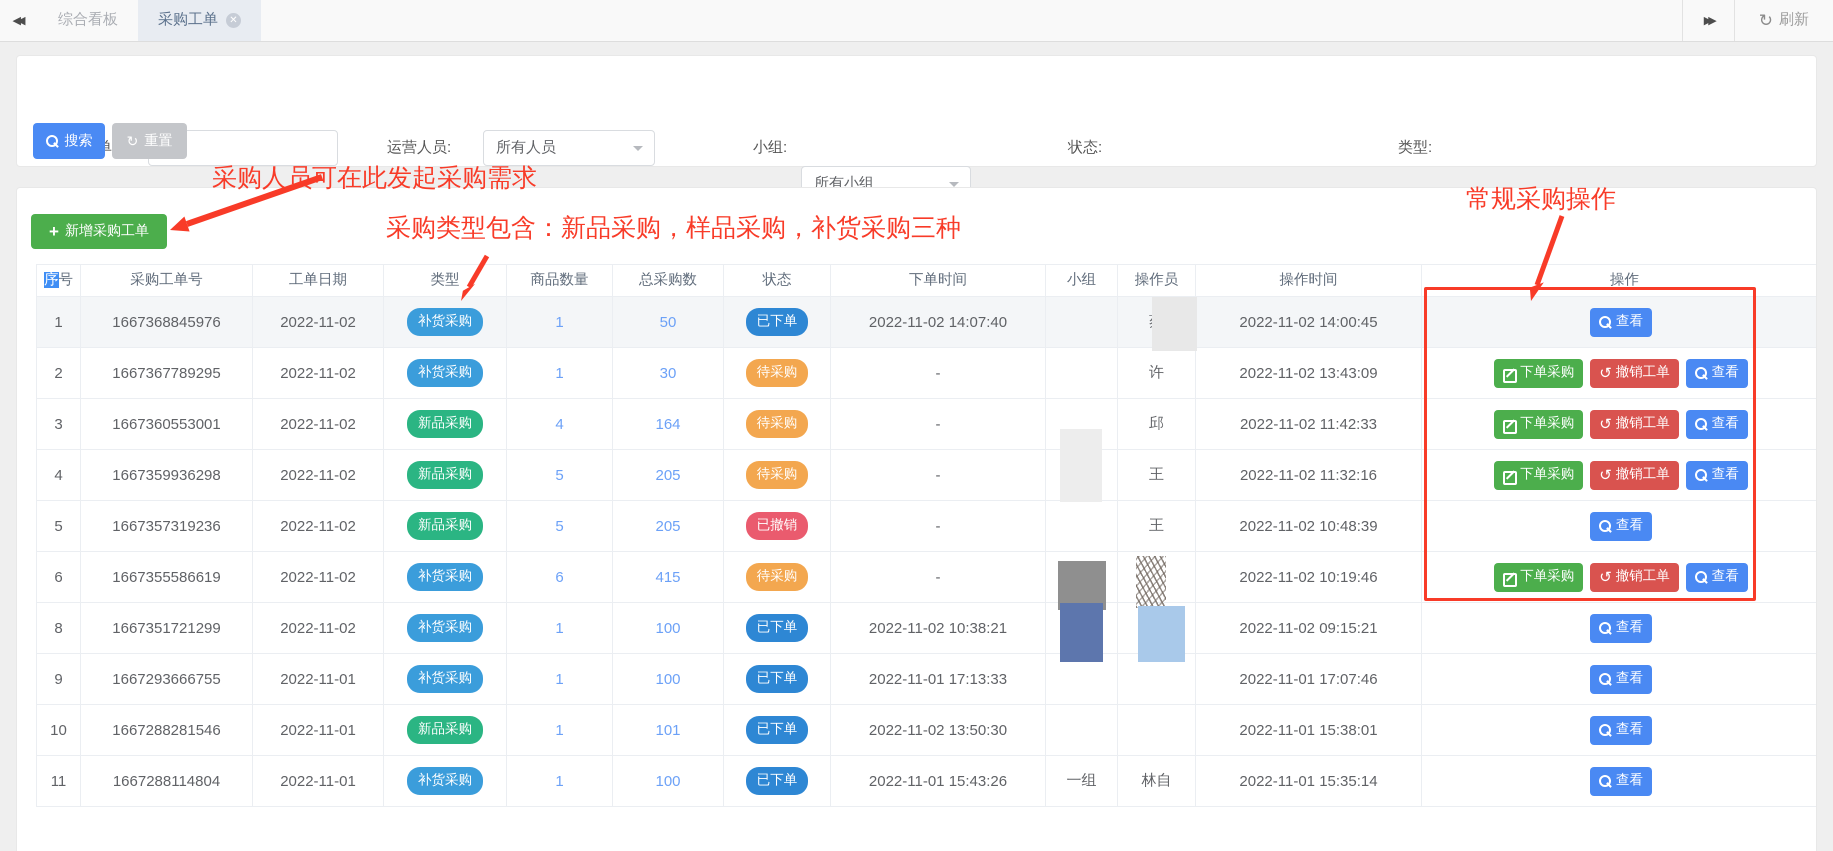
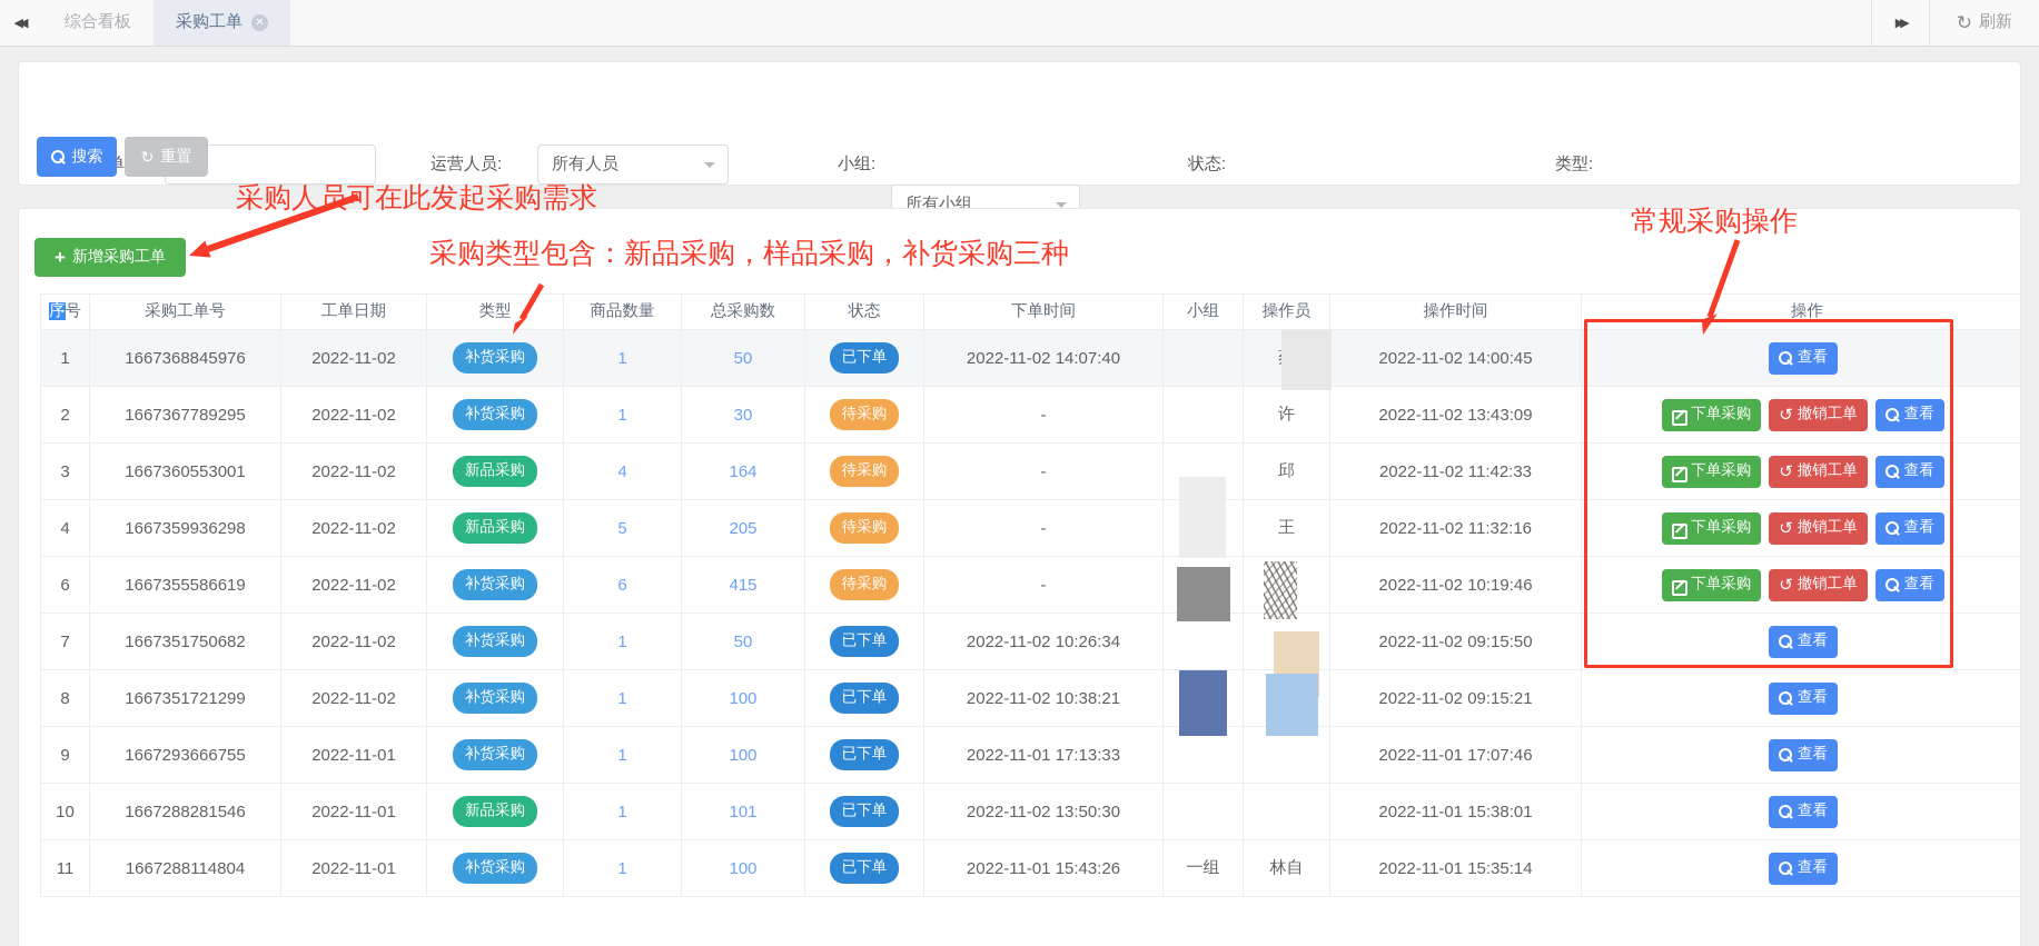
  ◀◀
  综合看板
  采购工单
  ✕
  ▶▶
  ↻
  刷新
  运营人员:
  所有人员
  小组:
  所有小组
  状态:
  类型:
  搜索
  ↻
  重置
  +
  新增采购工单
  序号	采购工单号	工单日期	类型	商品数量	总采购数	状态	下单时间	小组	操作员	操作时间	操作
  1	1667368845976	2022-11-02	补货采购	1	50	已下单	2022-11-02 14:07:40		蔡	2022-11-02 14:00:45	查看
  2	1667367789295	2022-11-02	补货采购	1	30	待采购	-		许	2022-11-02 13:43:09	下单采购 ↺ 撤销工单 查看
  3	1667360553001	2022-11-02	新品采购	4	164	待采购	-		邱	2022-11-02 11:42:33	下单采购 ↺ 撤销工单 查看
  4	1667359936298	2022-11-02	新品采购	5	205	待采购	-		王	2022-11-02 11:32:16	下单采购 ↺ 撤销工单 查看
- 5	1667357319236	2022-11-02	新品采购	5	205	已撤销	-		王	2022-11-02 10:48:39	查看
  6	1667355586619	2022-11-02	补货采购	6	415	待采购	-			2022-11-02 10:19:46	下单采购 ↺ 撤销工单 查看
+ 7	1667351750682	2022-11-02	补货采购	1	50	已下单	2022-11-02 10:26:34			2022-11-02 09:15:50	查看
  8	1667351721299	2022-11-02	补货采购	1	100	已下单	2022-11-02 10:38:21			2022-11-02 09:15:21	查看
  9	1667293666755	2022-11-01	补货采购	1	100	已下单	2022-11-01 17:13:33			2022-11-01 17:07:46	查看
  10	1667288281546	2022-11-01	新品采购	1	101	已下单	2022-11-02 13:50:30			2022-11-01 15:38:01	查看
  11	1667288114804	2022-11-01	补货采购	1	100	已下单	2022-11-01 15:43:26	一组	林自	2022-11-01 15:35:14	查看
  采购人员可在此发起采购需求
  采购类型包含：新品采购，样品采购，补货采购三种
  常规采购操作
